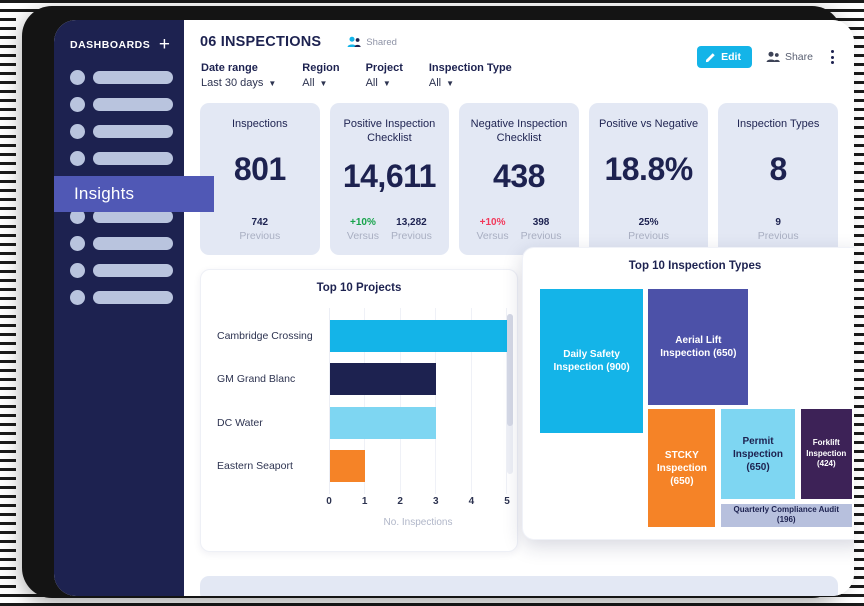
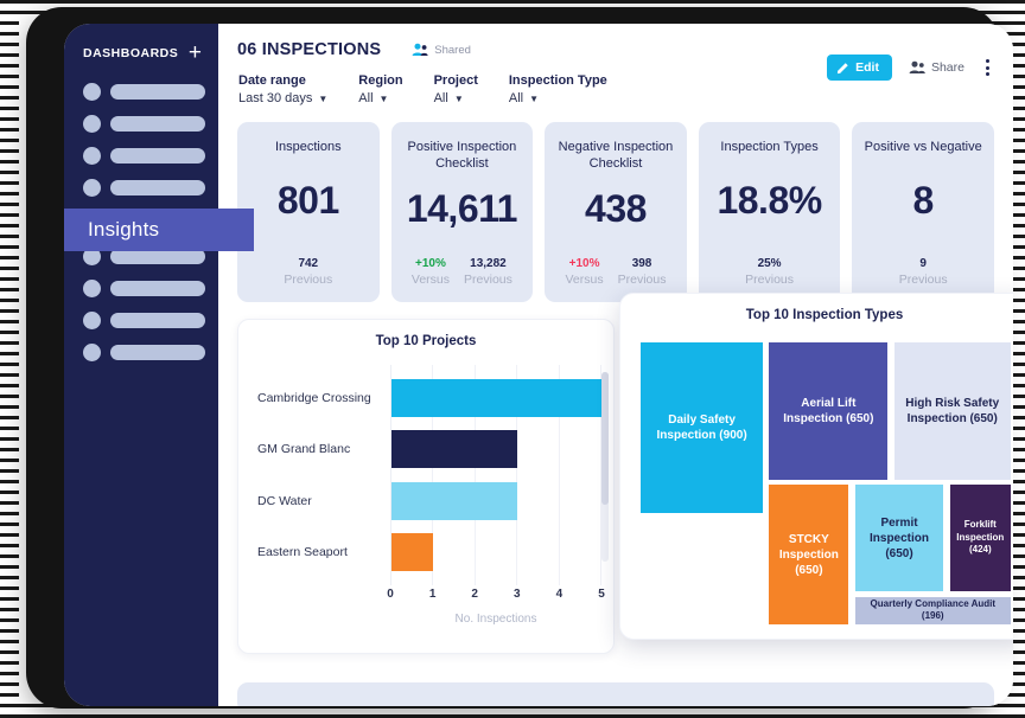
  DASHBOARDS
  +
  06 INSPECTIONS
  Shared
  Date range
  Last 30 days
  ▼
  Region
  All
  ▼
  Project
  All
  ▼
  Inspection Type
  All
  ▼
  Edit
  Share
  Inspections
  801
  742
  Previous
  Positive Inspection Checklist
  14,611
  +10%
  Versus
  13,282
  Previous
  Negative Inspection Checklist
  438
  +10%
  Versus
  398
  Previous
- Positive vs Negative
+ Inspection Types
  18.8%
  25%
  Previous
- Inspection Types
+ Positive vs Negative
  8
  9
  Previous
  Top 10 Projects
  Cambridge Crossing
  GM Grand Blanc
  DC Water
  Eastern Seaport
  0
  1
  2
  3
  4
  5
  No. Inspections
  Top 10 Inspection Types
  Daily Safety Inspection (900)
  Aerial Lift Inspection (650)
+ High Risk Safety Inspection (650)
  STCKY Inspection (650)
  Permit Inspection (650)
  Forklift Inspection (424)
  Quarterly Compliance Audit (196)
  Insights
